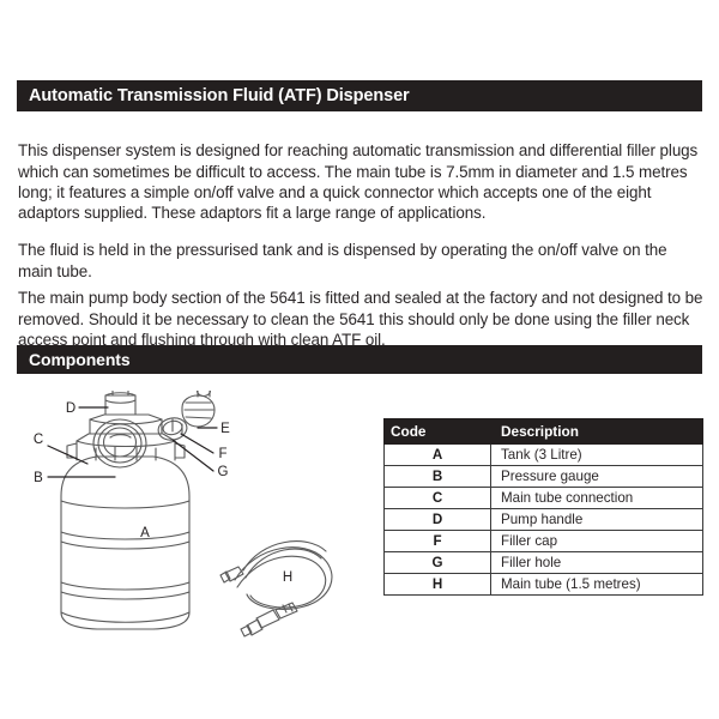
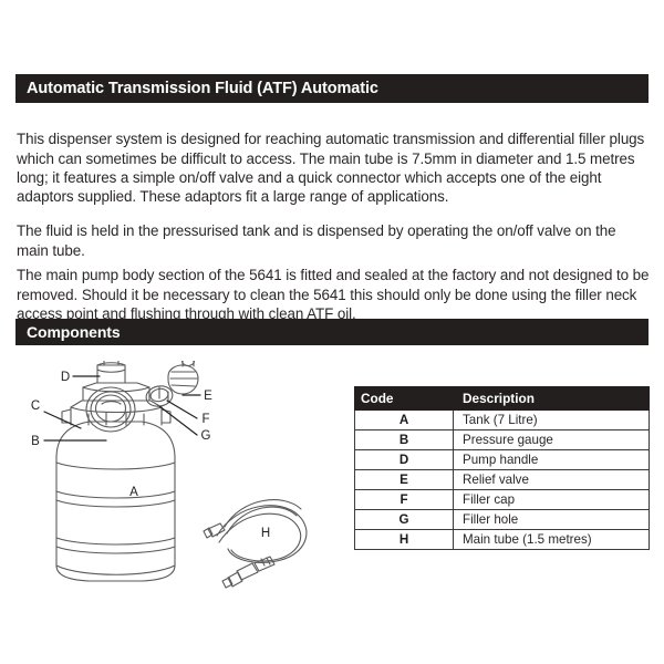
- Automatic Transmission Fluid (ATF) Dispenser
+ Automatic Transmission Fluid (ATF) Automatic
  This dispenser system is designed for reaching automatic transmission and differential filler plugs which can sometimes be difficult to access. The main tube is 7.5mm in diameter and 1.5 metres long; it features a simple on/off valve and a quick connector which accepts one of the eight adaptors supplied. These adaptors fit a large range of applications.
  The fluid is held in the pressurised tank and is dispensed by operating the on/off valve on the main tube.
  The main pump body section of the 5641 is fitted and sealed at the factory and not designed to be removed. Should it be necessary to clean the 5641 this should only be done using the filler neck access point and flushing through with clean ATF oil.
  Components
  A
  B
  C
  D
  E
  F
  G
  H
  Code	Description
- A	Tank (3 Litre)
+ A	Tank (7 Litre)
  B	Pressure gauge
- C	Main tube connection
  D	Pump handle
+ E	Relief valve
  F	Filler cap
  G	Filler hole
  H	Main tube (1.5 metres)
